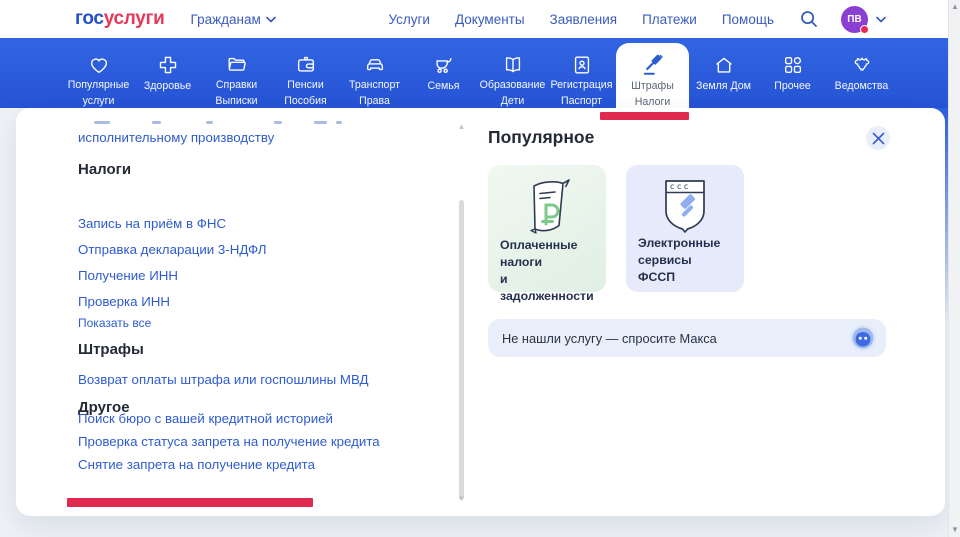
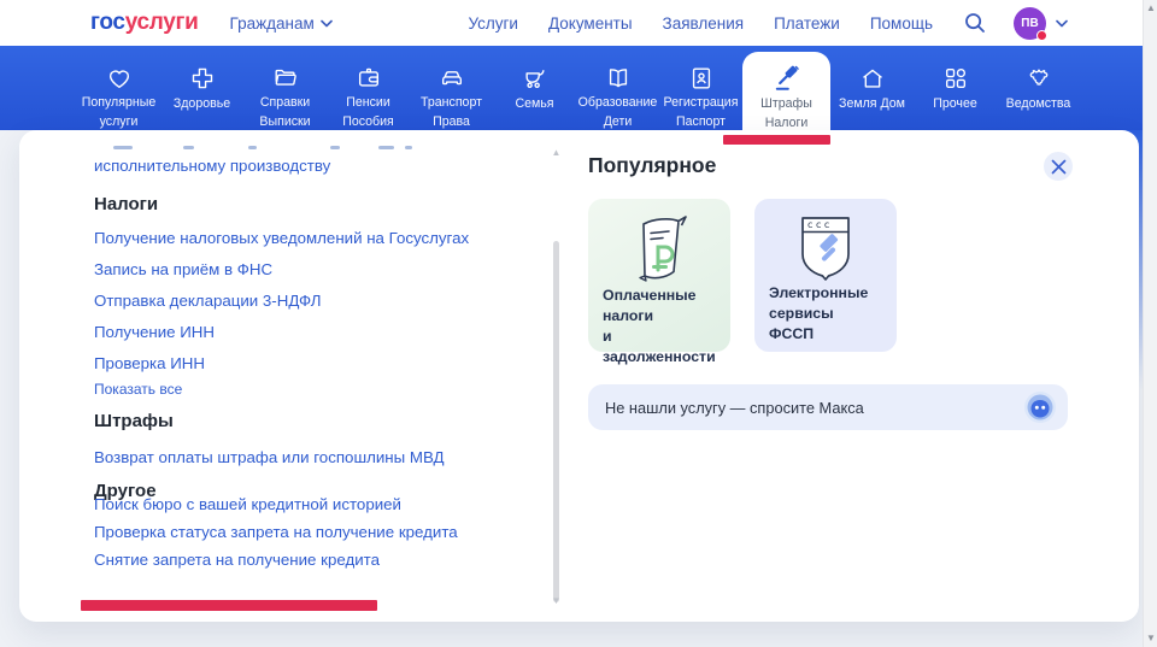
  госуслуги
  Гражданам
  Услуги
  Документы
  Заявления
  Платежи
  Помощь
  ПВ
  Популярные
  услуги
  Здоровье
  Справки
  Выписки
  Пенсии
  Пособия
  Транспорт
  Права
  Семья
  Образование
  Дети
  Регистрация
  Паспорт
  Штрафы
  Налоги
  Земля Дом
  Прочее
  Ведомства
  исполнительному производству
  Налоги
+ Получение налоговых уведомлений на Госуслугах
  Запись на приём в ФНС
  Отправка декларации 3-НДФЛ
  Получение ИНН
  Проверка ИНН
  Показать все
  Штрафы
  Возврат оплаты штрафа или госпошлины МВД
  Другое
  Поиск бюро с вашей кредитной историей
  Проверка статуса запрета на получение кредита
  Снятие запрета на получение кредита
  ▲
  ▼
  Популярное
  Оплаченные
  налоги
  и задолженности
  с с с
  Электронные
  сервисы ФССП
  Не нашли услугу — спросите Макса
  ▲
  ▼
